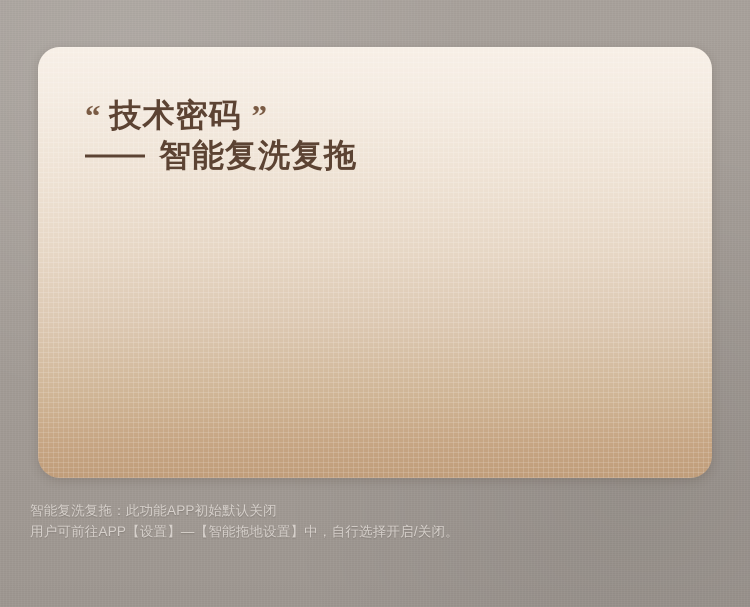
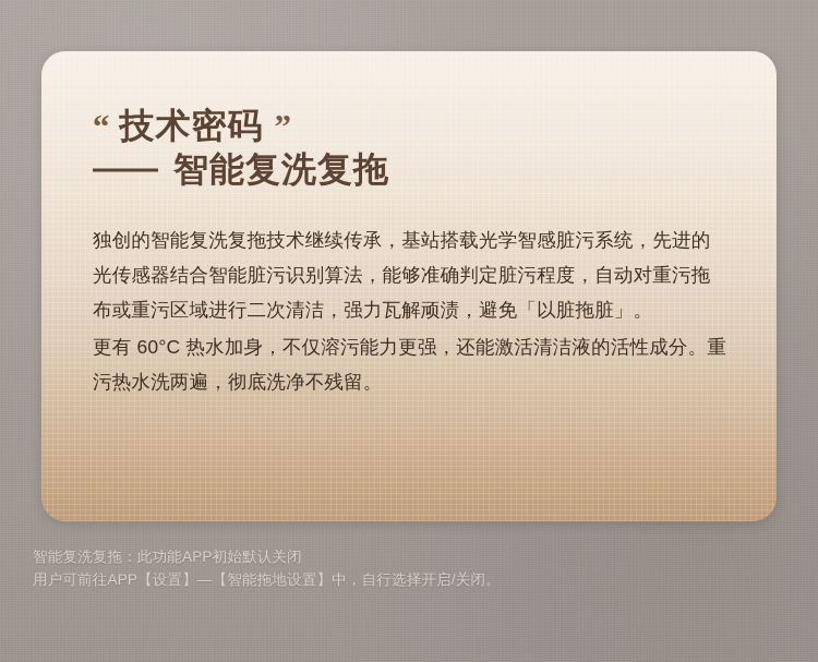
  “
  技术密码
  ”
  ——
  智能复洗复拖
+ 独创的智能复洗复拖技术继续传承，基站搭载光学智感脏污系统，先进的光传感器结合智能脏污识别算法，能够准确判定脏污程度，自动对重污拖布或重污区域进行二次清洁，强力瓦解顽渍，避免「以脏拖脏」。
+ 更有 60°C 热水加身，不仅溶污能力更强，还能激活清洁液的活性成分。重污热水洗两遍，彻底洗净不残留。
  智能复洗复拖：此功能APP初始默认关闭
  用户可前往APP【设置】—【智能拖地设置】中，自行选择开启/关闭。
